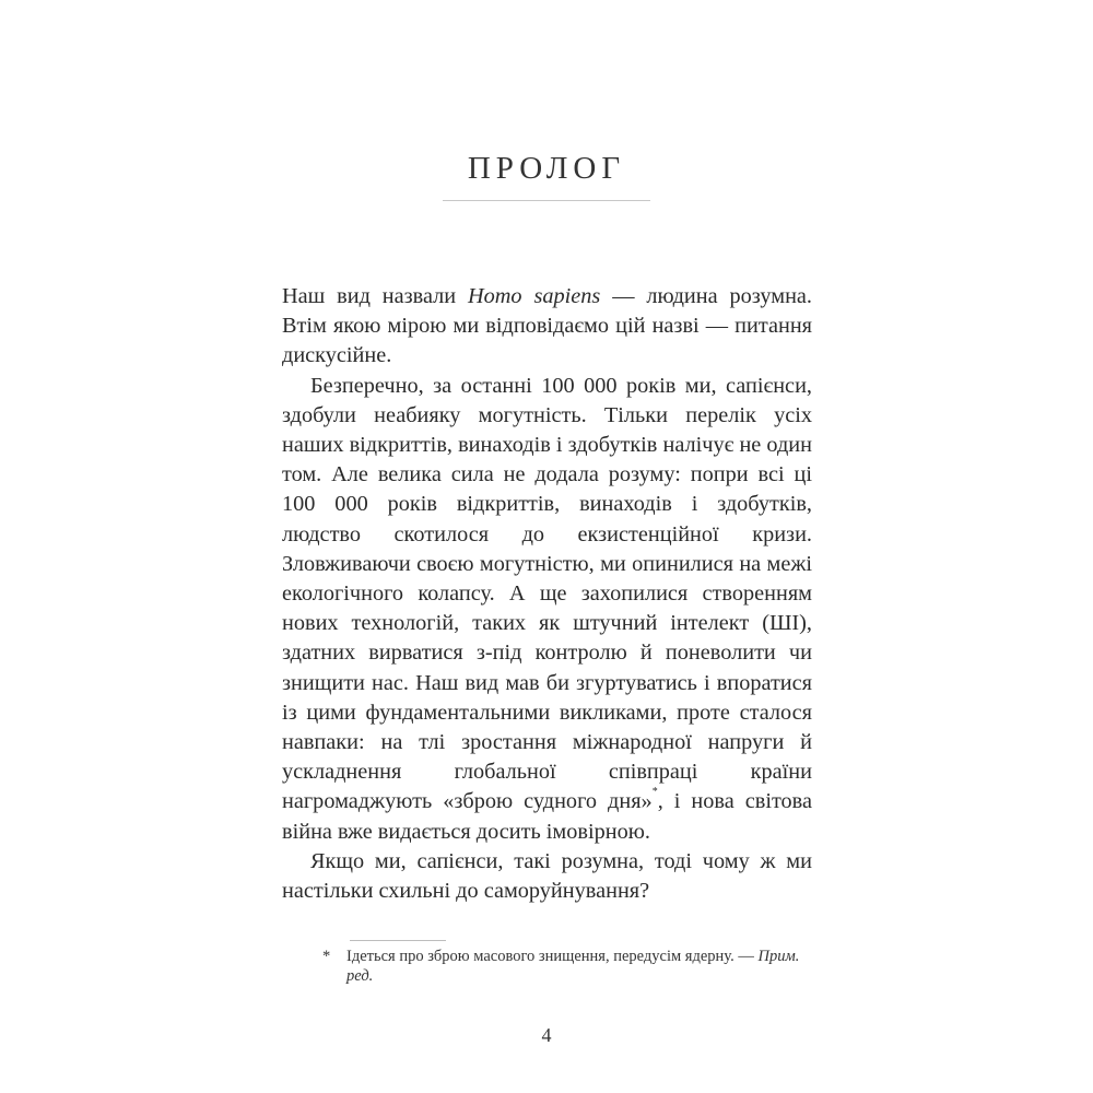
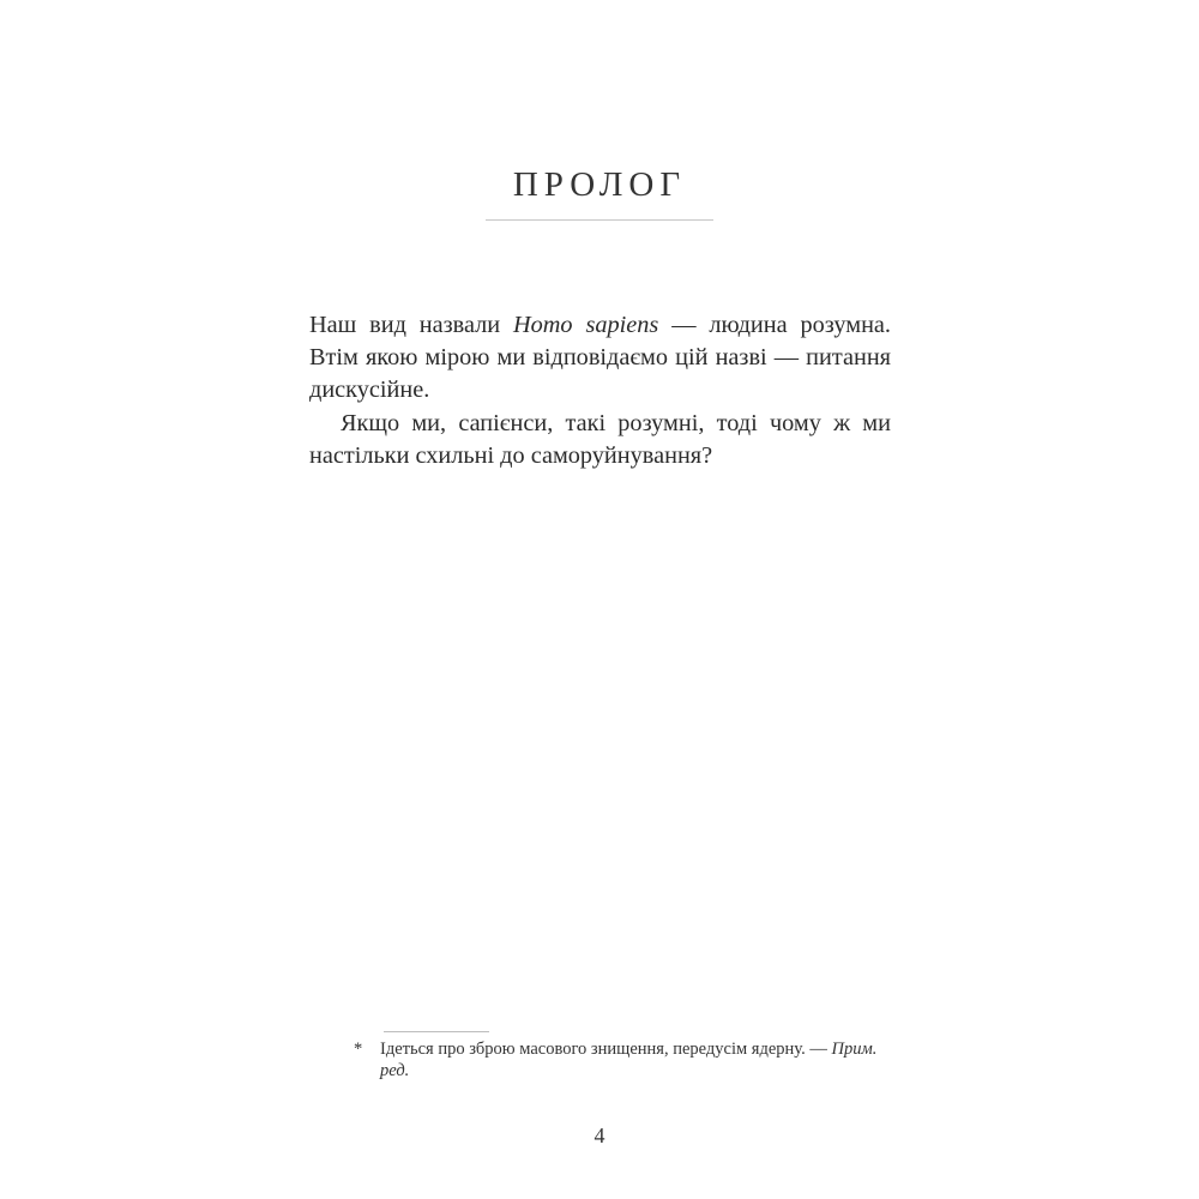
  ПРОЛОГ
  Наш вид назвали Homo sapiens — людина розумна. Втім якою мірою ми відповідаємо цій назві — питання дискусійне.
- Безперечно, за останні 100 000 років ми, сапієнси, здобули неабияку могутність. Тільки перелік усіх наших відкриттів, винаходів і здобутків налічує не один том. Але велика сила не додала розуму: попри всі ці 100 000 років відкриттів, винаходів і здобутків, людство скотилося до екзистенційної кризи. Зловживаючи своєю могутністю, ми опинилися на межі екологічного колапсу. А ще захопилися створенням нових технологій, таких як штучний інтелект (ШІ), здатних вирватися з-під контролю й поневолити чи знищити нас. Наш вид мав би згуртуватись і впоратися із цими фундаментальними викликами, проте сталося навпаки: на тлі зростання міжнародної напруги й ускладнення глобальної співпраці країни нагромаджують «зброю судного дня»*, і нова світова війна вже видається досить імовірною.
- Якщо ми, сапієнси, такі розумна, тоді чому ж ми настільки схильні до саморуйнування?
+ Якщо ми, сапієнси, такі розумні, тоді чому ж ми настільки схильні до саморуйнування?
  *
  Ідеться про зброю масового знищення, передусім ядерну. — Прим. ред.
  4
